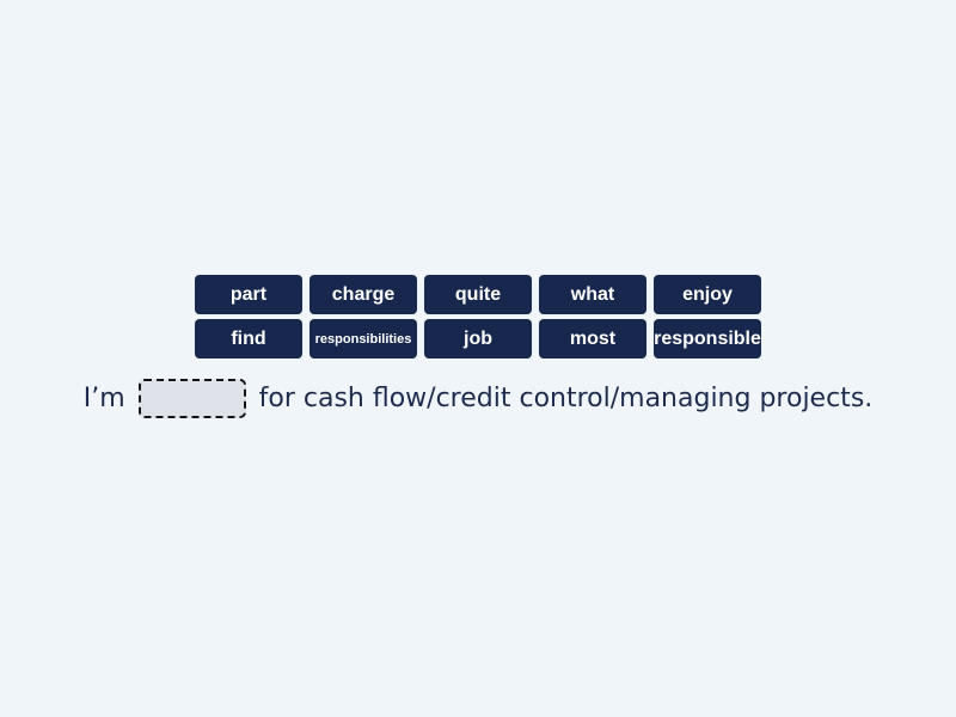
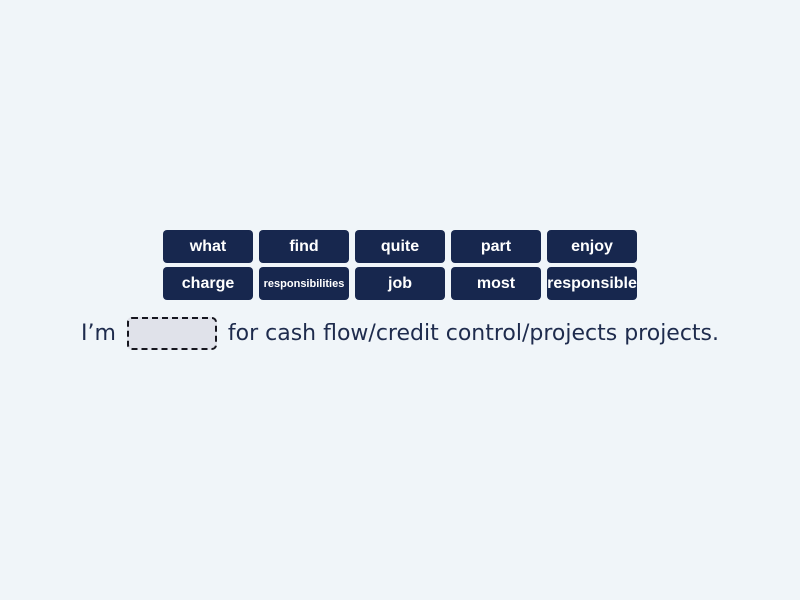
- part
+ what
- charge
+ find
  quite
- what
+ part
  enjoy
- find
+ charge
  responsibilities
  job
  most
  responsible
  I’m
- for cash flow/credit control/managing projects.
+ for cash flow/credit control/projects projects.
